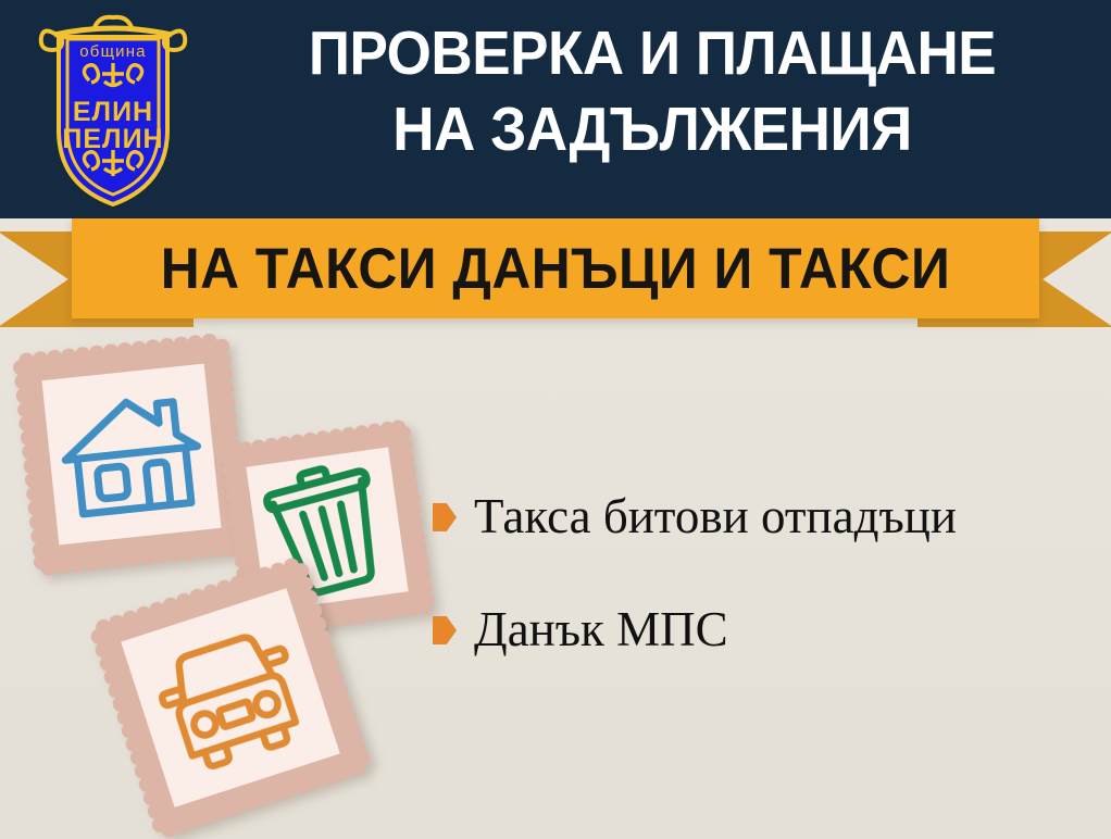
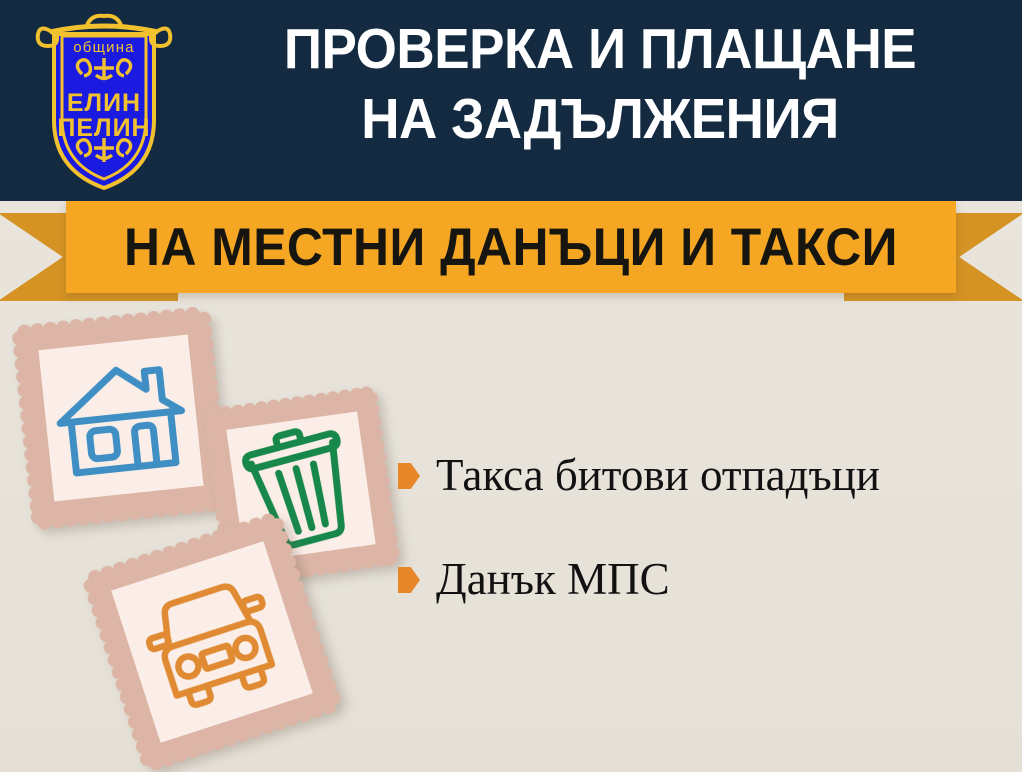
  ПРОВЕРКА И ПЛАЩАНЕ
  НА ЗАДЪЛЖЕНИЯ
  община
  ЕЛИН
  ПЕЛИН
- НА ТАКСИ ДАНЪЦИ И ТАКСИ
+ НА МЕСТНИ ДАНЪЦИ И ТАКСИ
  Такса битови отпадъци
  Данък МПС
